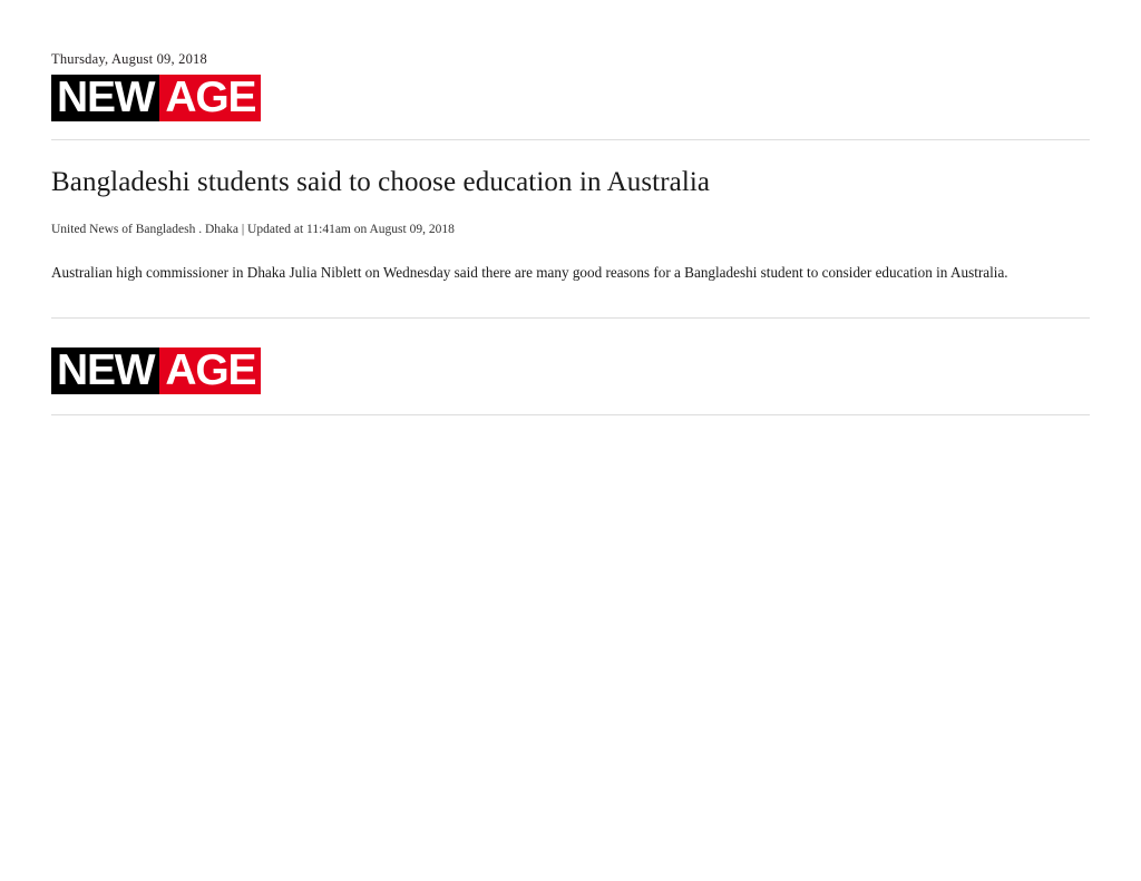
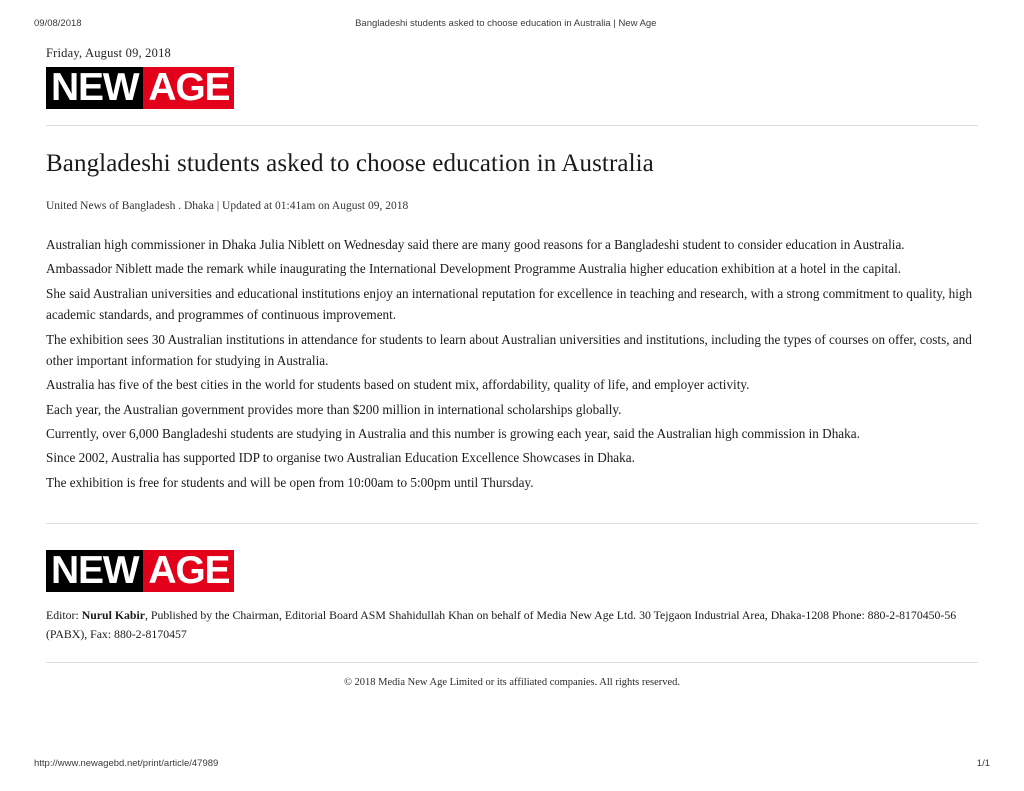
+ 09/08/2018
+ Bangladeshi students asked to choose education in Australia | New Age
- Thursday, August 09, 2018
+ Friday, August 09, 2018
  NEW
  AGE
- Bangladeshi students said to choose education in Australia
+ Bangladeshi students asked to choose education in Australia
- United News of Bangladesh . Dhaka | Updated at 11:41am on August 09, 2018
+ United News of Bangladesh . Dhaka | Updated at 01:41am on August 09, 2018
  Australian high commissioner in Dhaka Julia Niblett on Wednesday said there are many good reasons for a Bangladeshi student to consider education in Australia.
+ Ambassador Niblett made the remark while inaugurating the International Development Programme Australia higher education exhibition at a hotel in the capital.
+ She said Australian universities and educational institutions enjoy an international reputation for excellence in teaching and research, with a strong commitment to quality, high academic standards, and programmes of continuous improvement.
+ The exhibition sees 30 Australian institutions in attendance for students to learn about Australian universities and institutions, including the types of courses on offer, costs, and other important information for studying in Australia.
+ Australia has five of the best cities in the world for students based on student mix, affordability, quality of life, and employer activity.
+ Each year, the Australian government provides more than $200 million in international scholarships globally.
+ Currently, over 6,000 Bangladeshi students are studying in Australia and this number is growing each year, said the Australian high commission in Dhaka.
+ Since 2002, Australia has supported IDP to organise two Australian Education Excellence Showcases in Dhaka.
+ The exhibition is free for students and will be open from 10:00am to 5:00pm until Thursday.
  NEW
  AGE
+ Editor: Nurul Kabir, Published by the Chairman, Editorial Board ASM Shahidullah Khan on behalf of Media New Age Ltd. 30 Tejgaon Industrial Area, Dhaka-1208 Phone: 880-2-8170450-56 (PABX), Fax: 880-2-8170457
+ © 2018 Media New Age Limited or its affiliated companies. All rights reserved.
+ http://www.newagebd.net/print/article/47989
+ 1/1
